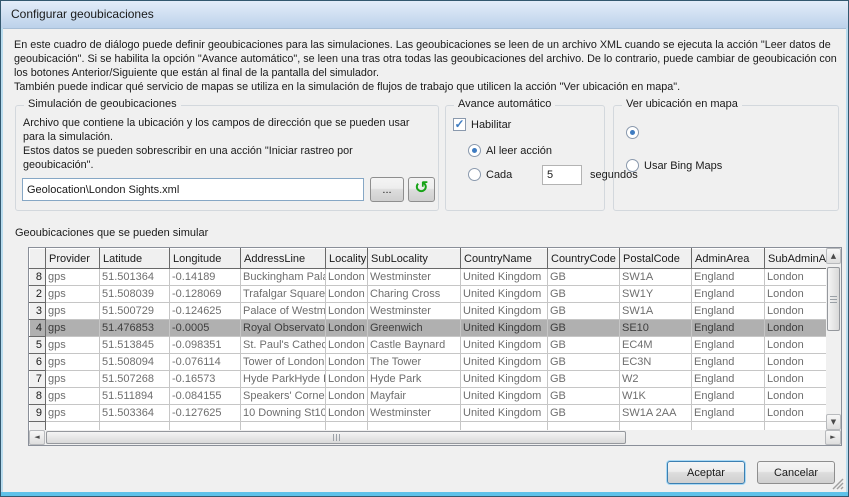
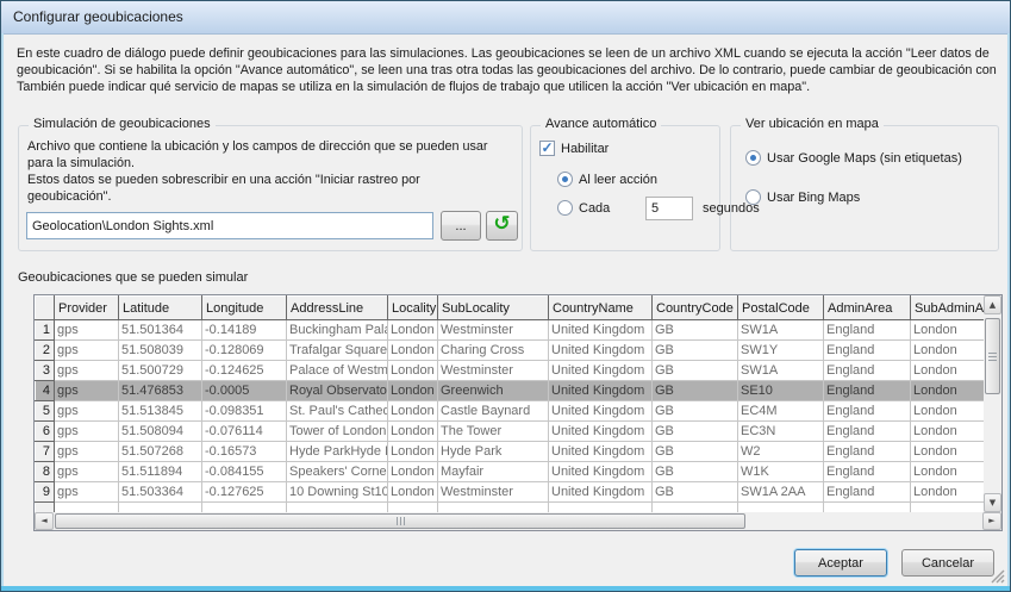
  Configurar geoubicaciones
  En este cuadro de diálogo puede definir geoubicaciones para las simulaciones. Las geoubicaciones se leen de un archivo XML cuando se ejecuta la acción "Leer datos de
  geoubicación". Si se habilita la opción "Avance automático", se leen una tras otra todas las geoubicaciones del archivo. De lo contrario, puede cambiar de geoubicación con
- los botones Anterior/Siguiente que están al final de la pantalla del simulador.
  También puede indicar qué servicio de mapas se utiliza en la simulación de flujos de trabajo que utilicen la acción "Ver ubicación en mapa".
  Simulación de geoubicaciones
  Archivo que contiene la ubicación y los campos de dirección que se pueden usar
  para la simulación.
  Estos datos se pueden sobrescribir en una acción "Iniciar rastreo por
  geoubicación".
  Geolocation\London Sights.xml
  ...
  ↺
  Avance automático
  ✓
  Habilitar
  Al leer acción
  Cada
  5
  segundos
  Ver ubicación en mapa
+ Usar Google Maps (sin etiquetas)
  Usar Bing Maps
  Geoubicaciones que se pueden simular
  	Provider	Latitude	Longitude	AddressLine	Locality	SubLocality	CountryName	CountryCode	PostalCode	AdminArea	SubAdminA
- 8	gps	51.501364	-0.14189	Buckingham Pal	London	Westminster	United Kingdom	GB	SW1A	England	London
+ 1	gps	51.501364	-0.14189	Buckingham Pal	London	Westminster	United Kingdom	GB	SW1A	England	London
  2	gps	51.508039	-0.128069	Trafalgar Square	London	Charing Cross	United Kingdom	GB	SW1Y	England	London
  3	gps	51.500729	-0.124625	Palace of Westm	London	Westminster	United Kingdom	GB	SW1A	England	London
  4	gps	51.476853	-0.0005	Royal Observato	London	Greenwich	United Kingdom	GB	SE10	England	London
  5	gps	51.513845	-0.098351	St. Paul's Cathed	London	Castle Baynard	United Kingdom	GB	EC4M	England	London
  6	gps	51.508094	-0.076114	Tower of London	London	The Tower	United Kingdom	GB	EC3N	England	London
  7	gps	51.507268	-0.16573	Hyde ParkHyde	London	Hyde Park	United Kingdom	GB	W2	England	London
  8	gps	51.511894	-0.084155	Speakers' Corne	London	Mayfair	United Kingdom	GB	W1K	England	London
  9	gps	51.503364	-0.127625	10 Downing St10	London	Westminster	United Kingdom	GB	SW1A 2AA	England	London
  ▲
  ▼
  ◄
  ►
  Aceptar
  Cancelar
